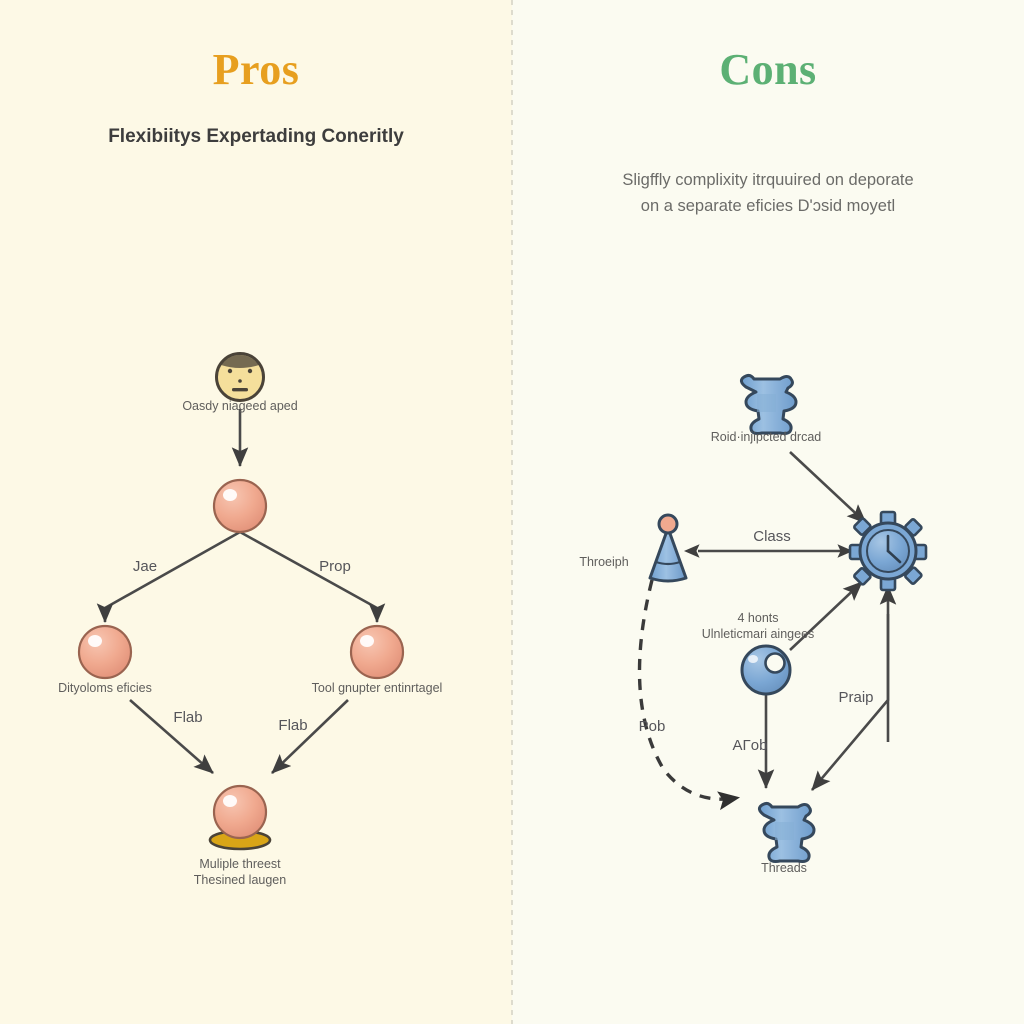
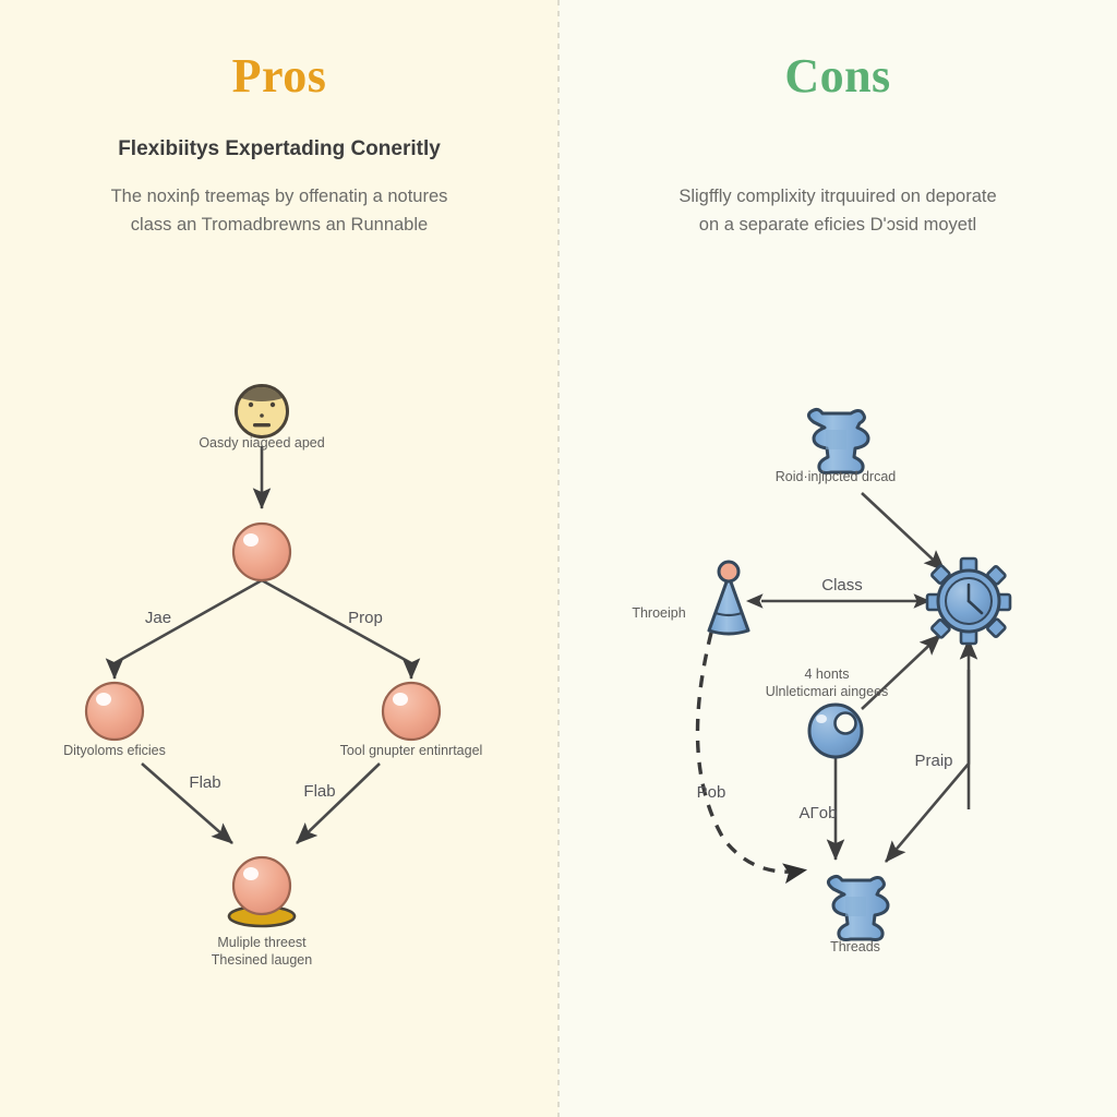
  Pros
  Cons
  Flexibiitys Expertading Coneritly
+ The noxinƥ treemaʂ by offenatiŋ a notures
+ class an Tromadbrewns an Runnable
  Sligffly complixity itrquuired on deporate
  on a separate eficies Dʹɔsid moyetl
  Oasdy niageed aped
  Jae
  Prop
  Dityoloms eficies
  Tool gnupter entinrtagel
  Flab
  Flab
  Muliple threest
  Thesined laugen
  Class
  4 honts
  Ulnleticmari aingees
  AΓob
  Praip
  Throeiph
  Pob
  Roid·injipcted drcad
  Threads
